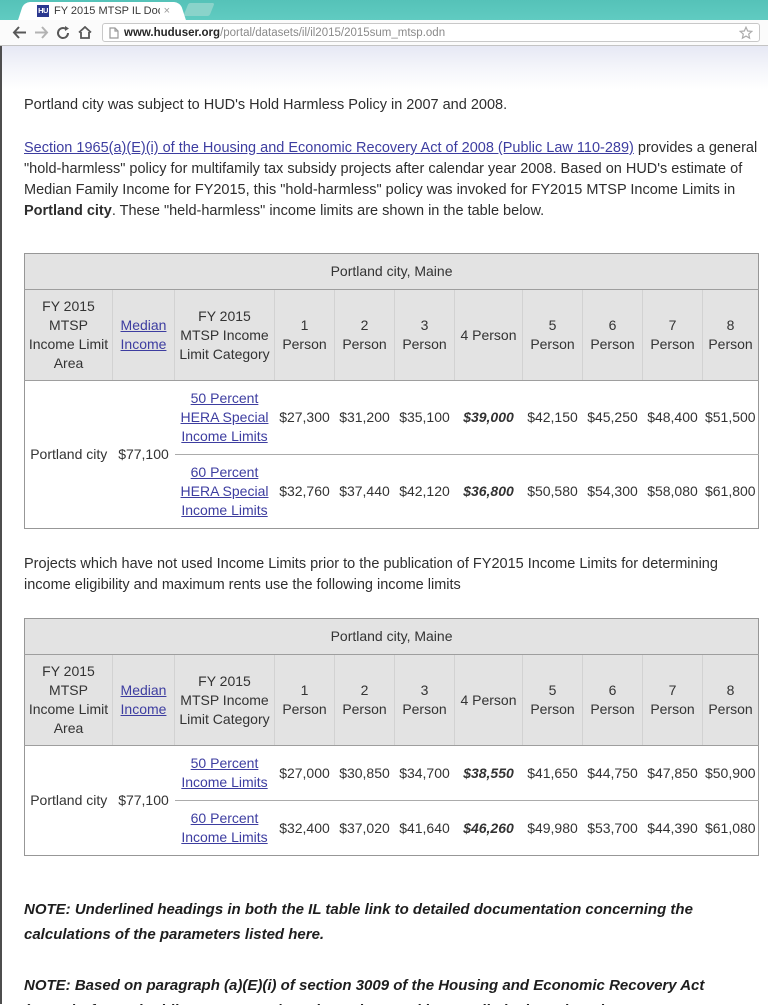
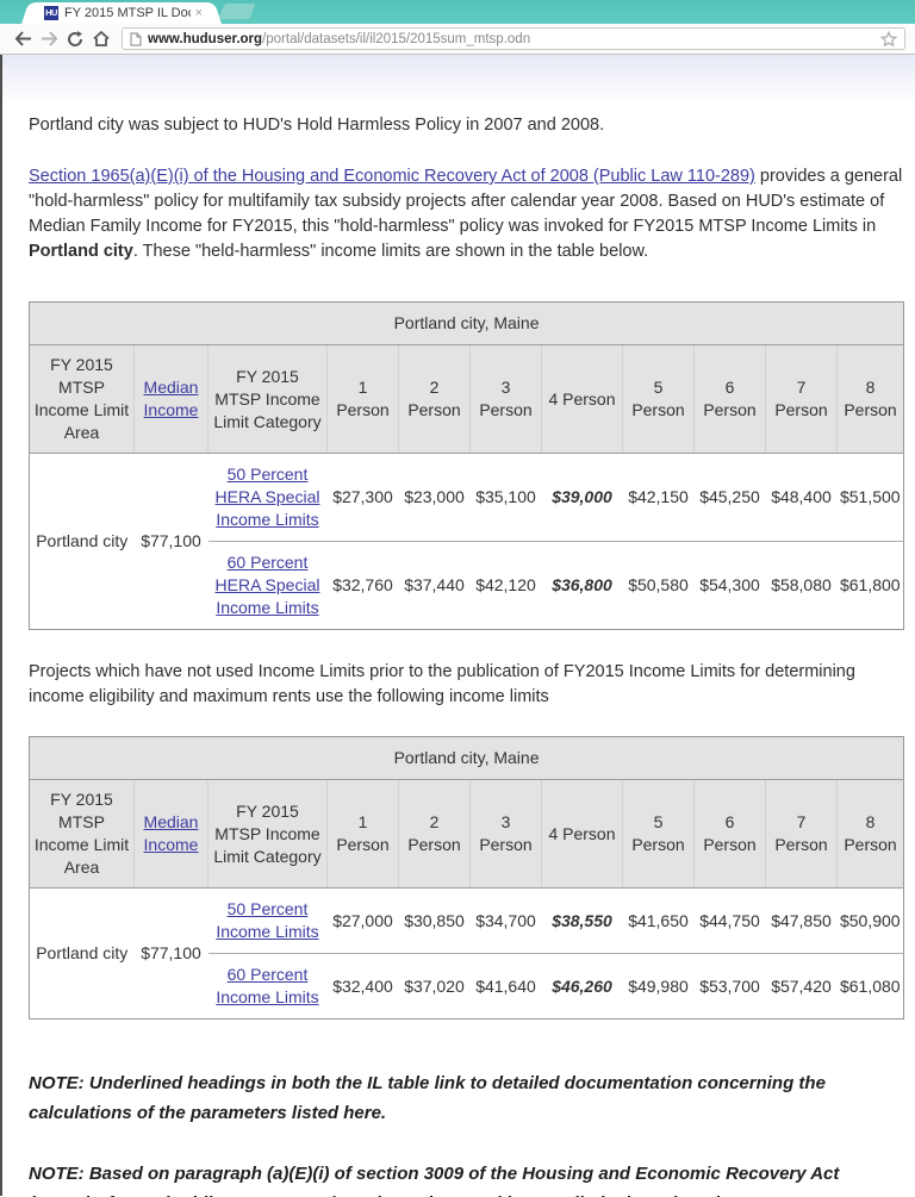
  HU
  FY 2015 MTSP IL Do
  ×
  www.huduser.org/portal/datasets/il/il2015/2015sum_mtsp.odn
  Portland city was subject to HUD's Hold Harmless Policy in 2007 and 2008.
  Section 1965(a)(E)(i) of the Housing and Economic Recovery Act of 2008 (Public Law 110-289) provides a general "hold-harmless" policy for multifamily tax subsidy projects after calendar year 2008. Based on HUD's estimate of Median Family Income for FY2015, this "hold-harmless" policy was invoked for FY2015 MTSP Income Limits in Portland city. These "held-harmless" income limits are shown in the table below.
  Portland city, Maine
  FY 2015 MTSP Income Limit Area	Median Income	FY 2015 MTSP Income Limit Category	1 Person	2 Person	3 Person	4 Person	5 Person	6 Person	7 Person	8 Person
- Portland city	$77,100	50 Percent HERA Special Income Limits	$27,300	$31,200	$35,100	$39,000	$42,150	$45,250	$48,400	$51,500
+ Portland city	$77,100	50 Percent HERA Special Income Limits	$27,300	$23,000	$35,100	$39,000	$42,150	$45,250	$48,400	$51,500
  60 Percent HERA Special Income Limits	$32,760	$37,440	$42,120	$36,800	$50,580	$54,300	$58,080	$61,800
  Projects which have not used Income Limits prior to the publication of FY2015 Income Limits for determining income eligibility and maximum rents use the following income limits
  Portland city, Maine
  FY 2015 MTSP Income Limit Area	Median Income	FY 2015 MTSP Income Limit Category	1 Person	2 Person	3 Person	4 Person	5 Person	6 Person	7 Person	8 Person
  Portland city	$77,100	50 Percent Income Limits	$27,000	$30,850	$34,700	$38,550	$41,650	$44,750	$47,850	$50,900
- 60 Percent Income Limits	$32,400	$37,020	$41,640	$46,260	$49,980	$53,700	$44,390	$61,080
+ 60 Percent Income Limits	$32,400	$37,020	$41,640	$46,260	$49,980	$53,700	$57,420	$61,080
  NOTE: Underlined headings in both the IL table link to detailed documentation concerning the calculations of the parameters listed here.
